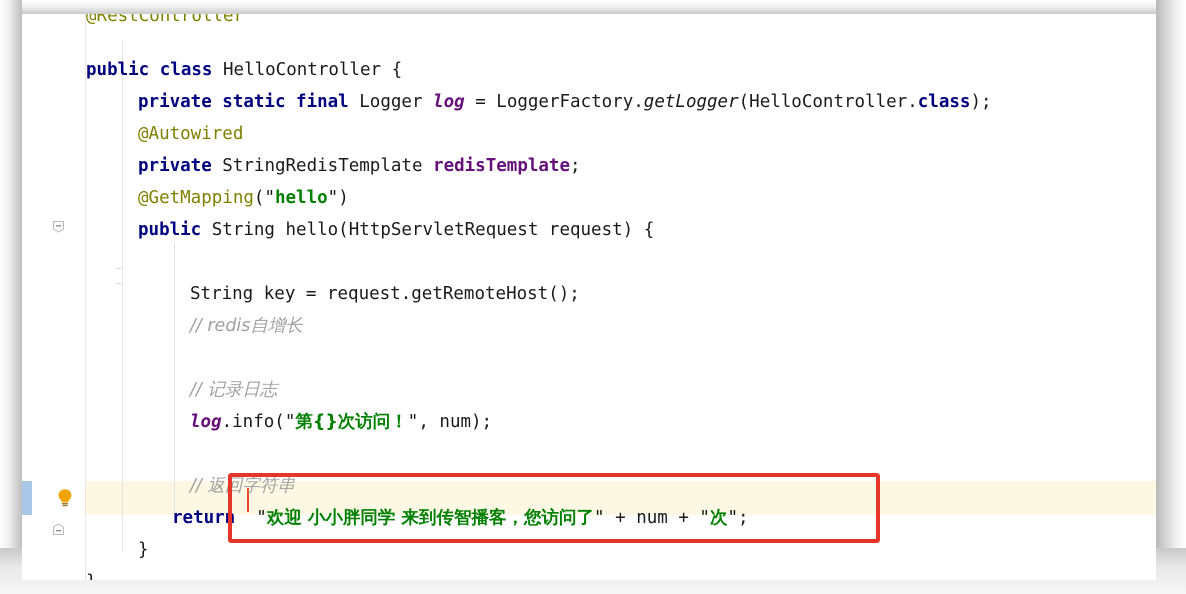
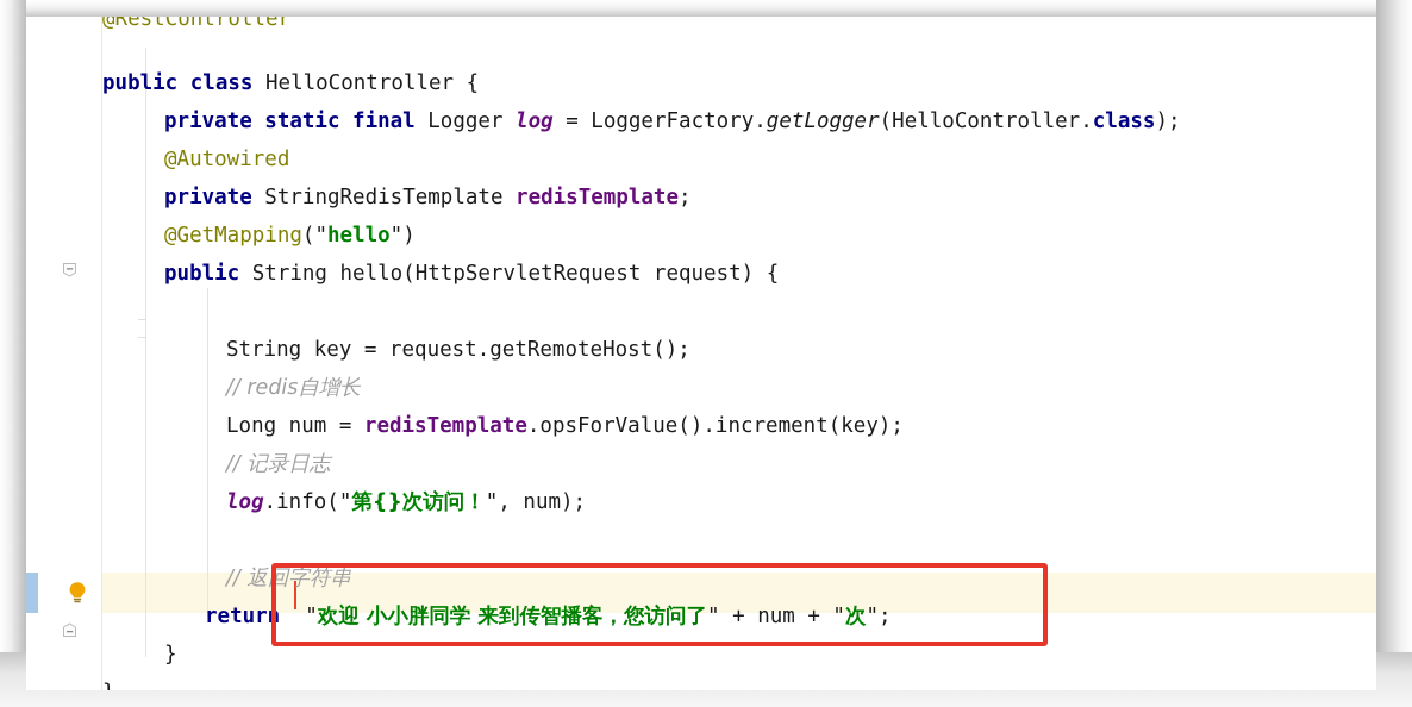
  @RestController
  public class HelloController {
  private static final Logger log = LoggerFactory.getLogger(HelloController.class);
  @Autowired
  private StringRedisTemplate redisTemplate;
  @GetMapping("hello")
  public String hello(HttpServletRequest request) {
  String key = request.getRemoteHost();
  // redis自增长
+ Long num = redisTemplate.opsForValue().increment(key);
  // 记录日志
  log.info("第{}次访问！", num);
  // 返回字符串
  return "欢迎 小小胖同学 来到传智播客，您访问了" + num + "次";
  }
